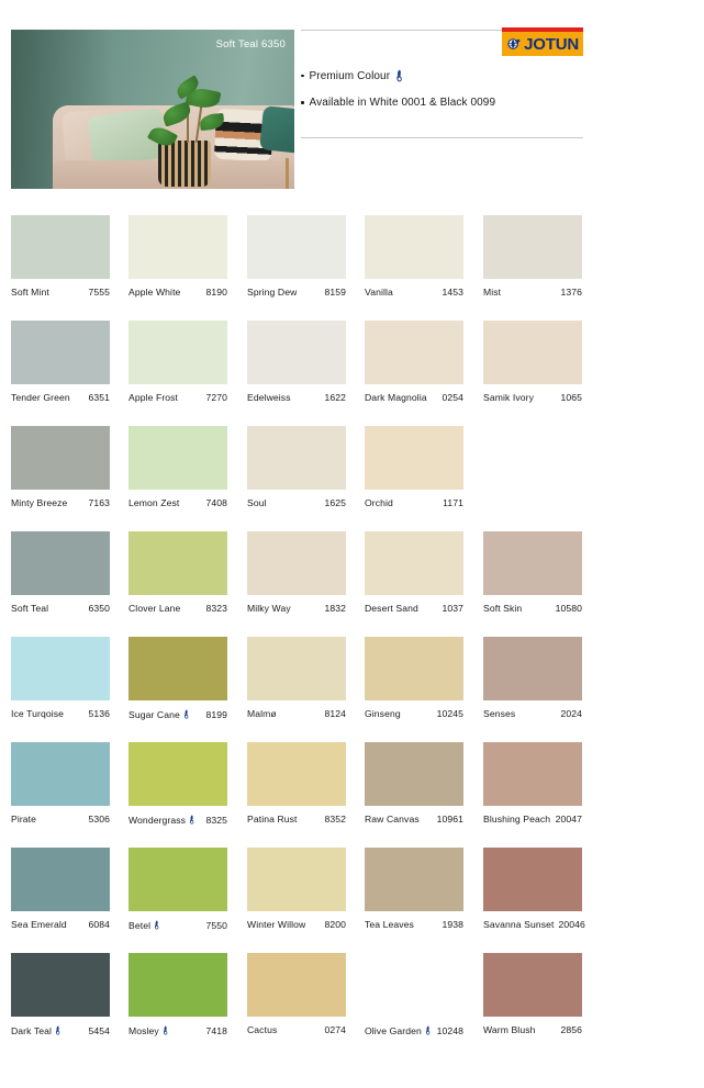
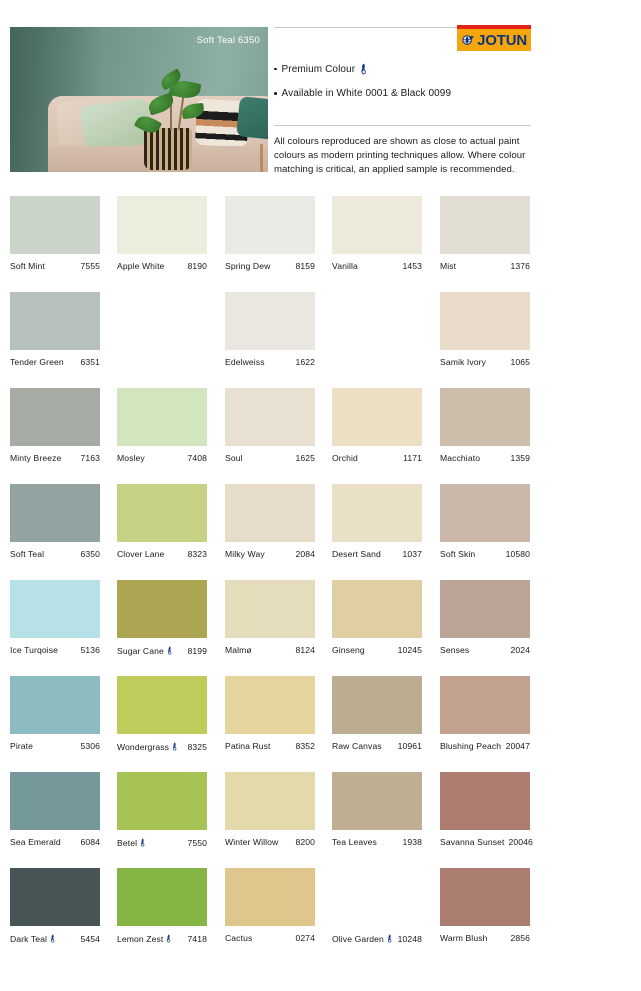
  Soft Teal 6350
  JOTUN
  Premium Colour
  Available in White 0001 & Black 0099
+ All colours reproduced are shown as close to actual paint colours as modern printing techniques allow. Where colour matching is critical, an applied sample is recommended.
  Soft Mint
  7555
  Apple White
  8190
  Spring Dew
  8159
  Vanilla
  1453
  Mist
  1376
  Tender Green
  6351
- Apple Frost
- 7270
  Edelweiss
  1622
- Dark Magnolia
- 0254
  Samik Ivory
  1065
  Minty Breeze
  7163
- Lemon Zest
+ Mosley
  7408
  Soul
  1625
  Orchid
  1171
+ Macchiato
+ 1359
  Soft Teal
  6350
  Clover Lane
  8323
  Milky Way
- 1832
+ 2084
  Desert Sand
  1037
  Soft Skin
  10580
  Ice Turqoise
  5136
  Sugar Cane
  8199
  Malmø
  8124
  Ginseng
  10245
  Senses
  2024
  Pirate
  5306
  Wondergrass
  8325
  Patina Rust
  8352
  Raw Canvas
  10961
  Blushing Peach
  20047
  Sea Emerald
  6084
  Betel
  7550
  Winter Willow
  8200
  Tea Leaves
  1938
  Savanna Sunset
  20046
  Dark Teal
  5454
- Mosley
+ Lemon Zest
  7418
  Cactus
  0274
  Olive Garden
  10248
  Warm Blush
  2856
